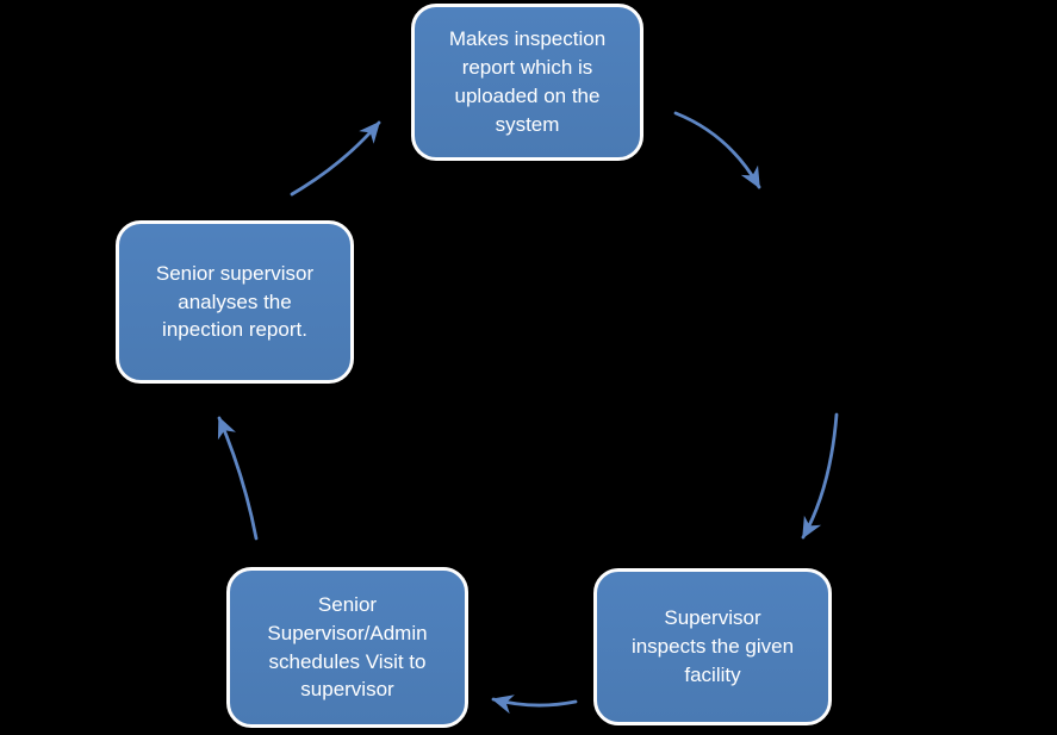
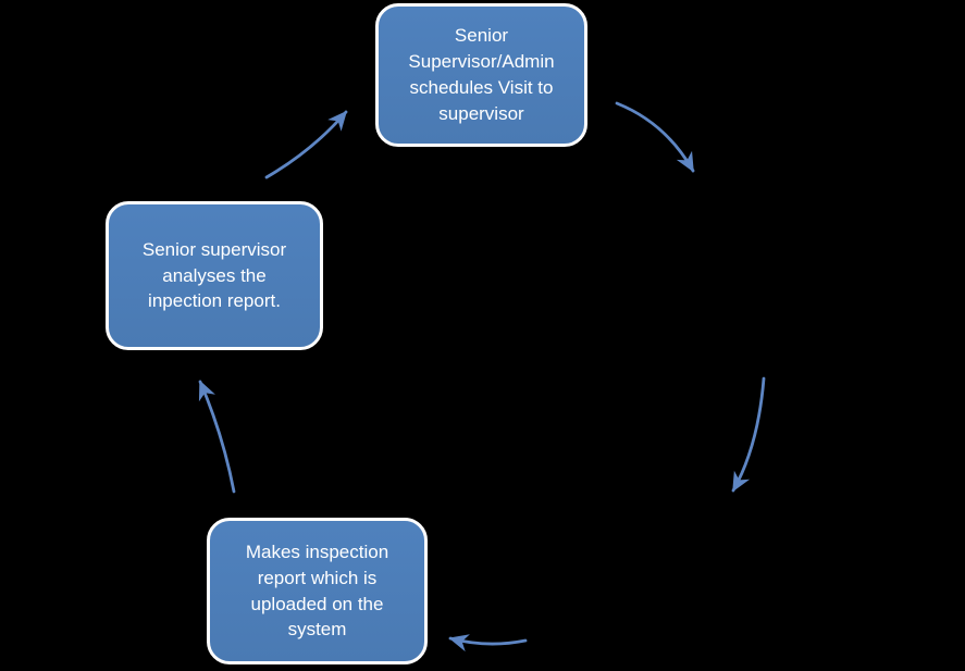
- Makes inspection report which is uploaded on the system
+ Senior Supervisor/Admin schedules Visit to supervisor
- Supervisor inspects the given facility
- Senior Supervisor/Admin schedules Visit to supervisor
+ Makes inspection report which is uploaded on the system
  Senior supervisor analyses the inpection report.
